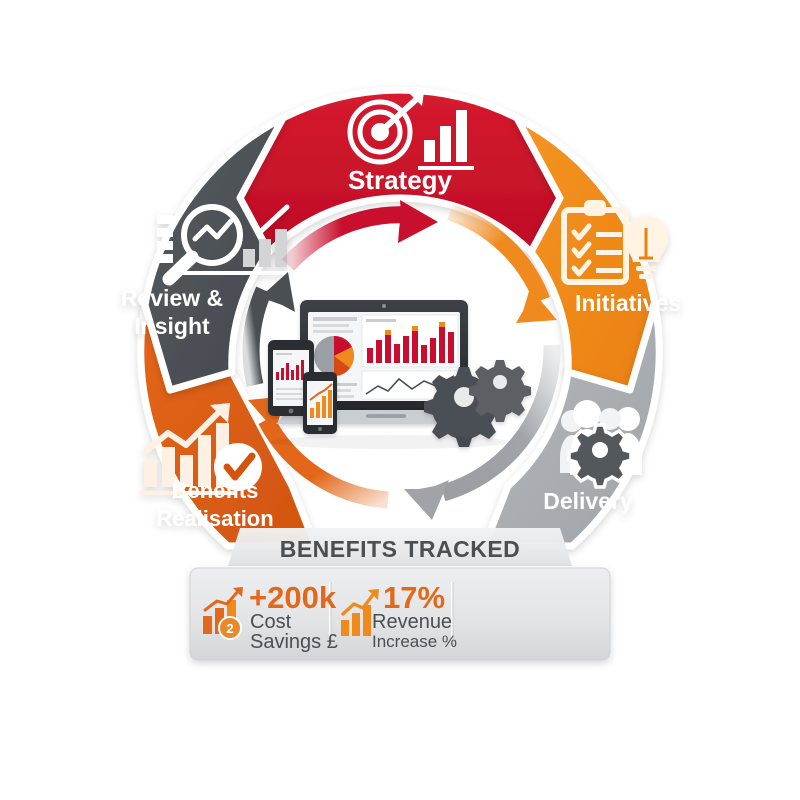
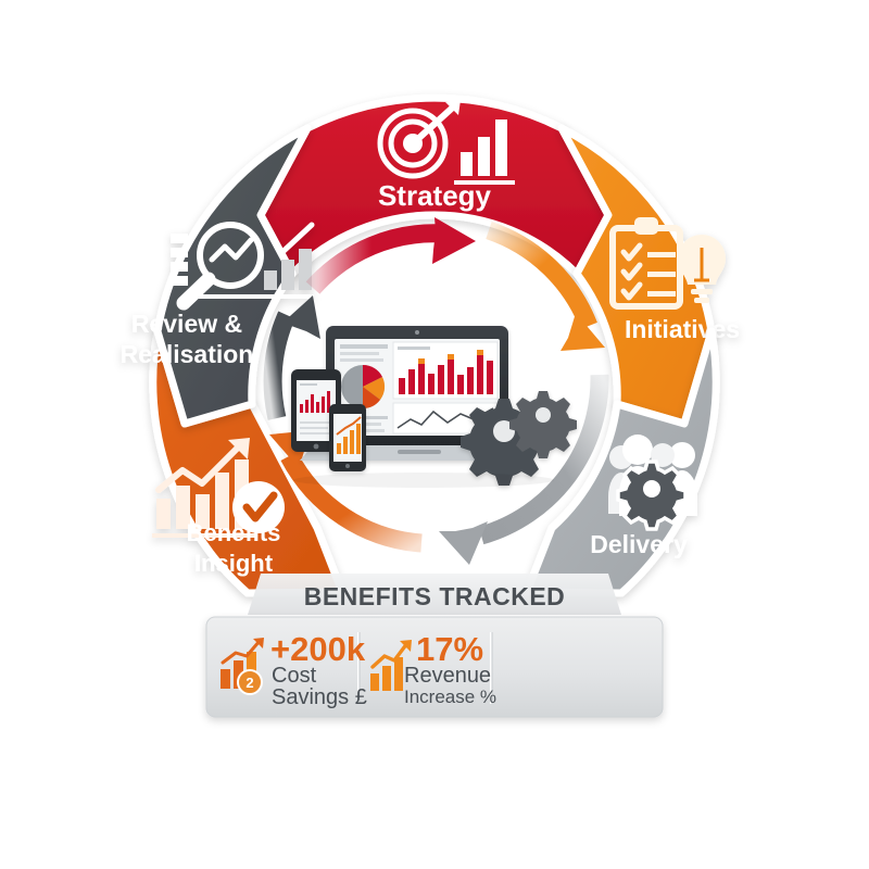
  Strategy
  Initiatives
  Delivery
  Benefits
- Realisation
+ Insight
  Review &
- Insight
+ Realisation
  BENEFITS TRACKED
  2
  +200k
  Cost
  Savings £
  17%
  Revenue
  Increase %
